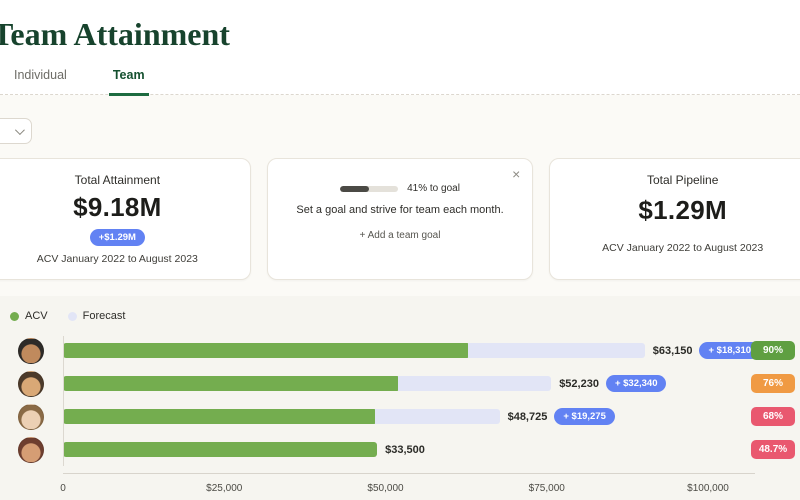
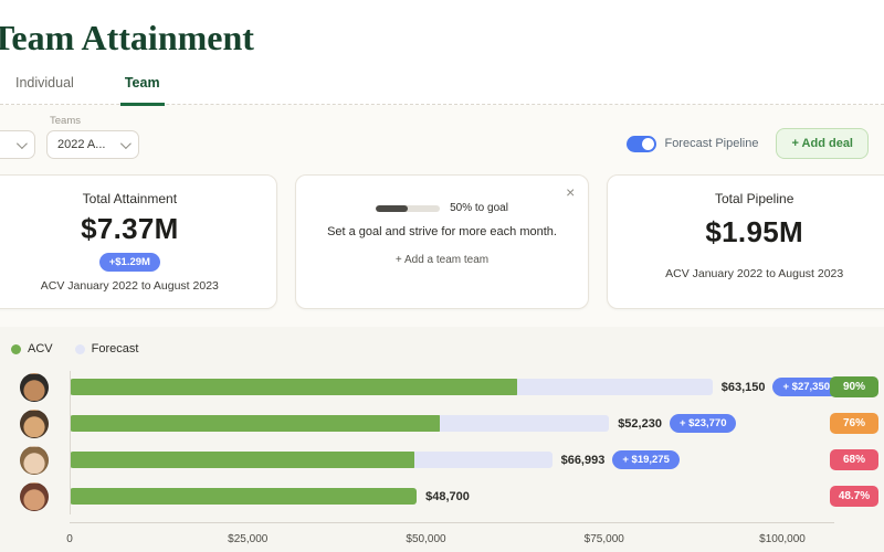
  Team Attainment
  Individual
  Team
+ Teams
+ 2022 A...
+ Forecast Pipeline
+ + Add deal
  Total Attainment
- $9.18M
+ $7.37M
  +$1.29M
  ACV January 2022 to August 2023
  ×
- 41% to goal
+ 50% to goal
- Set a goal and strive for team each month.
+ Set a goal and strive for more each month.
- + Add a team goal
+ + Add a team team
  Total Pipeline
- $1.29M
+ $1.95M
  ACV January 2022 to August 2023
  ACV
  Forecast
  $63,150
- + $18,310
+ + $27,350
  90%
  $52,230
- + $32,340
+ + $23,770
  76%
- $48,725
+ $66,993
  + $19,275
  68%
- $33,500
+ $48,700
  48.7%
  0
  $25,000
  $50,000
  $75,000
  $100,000
